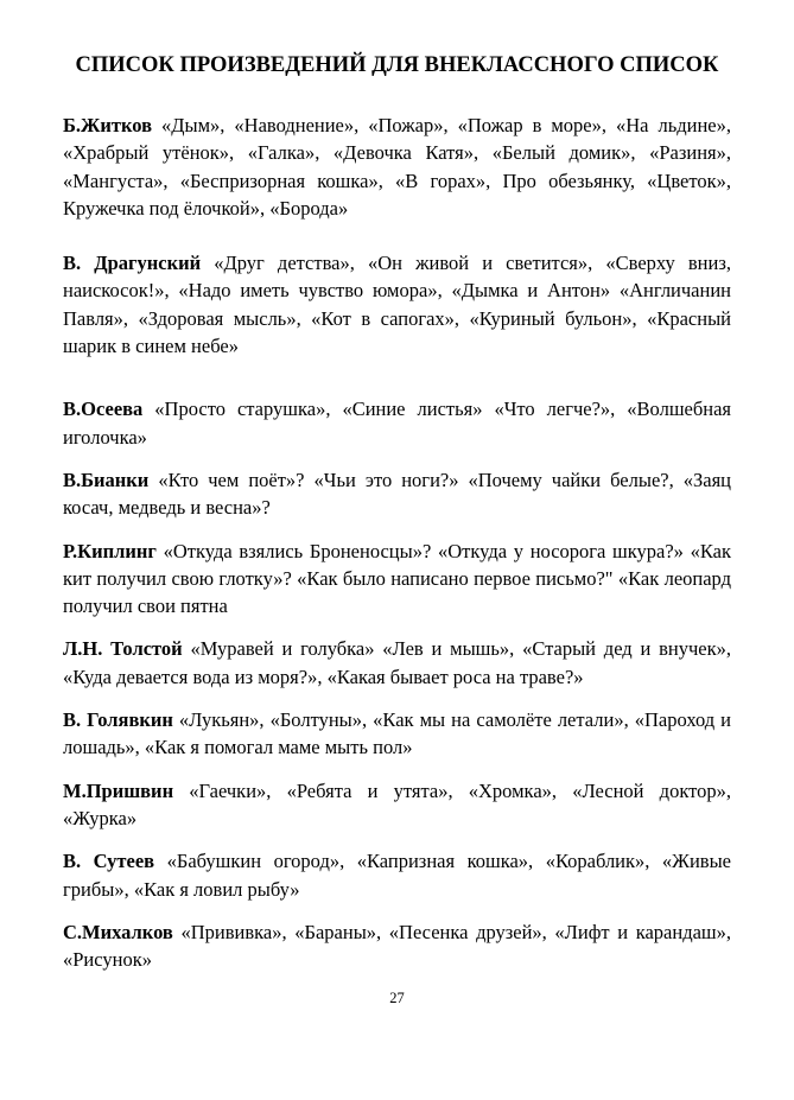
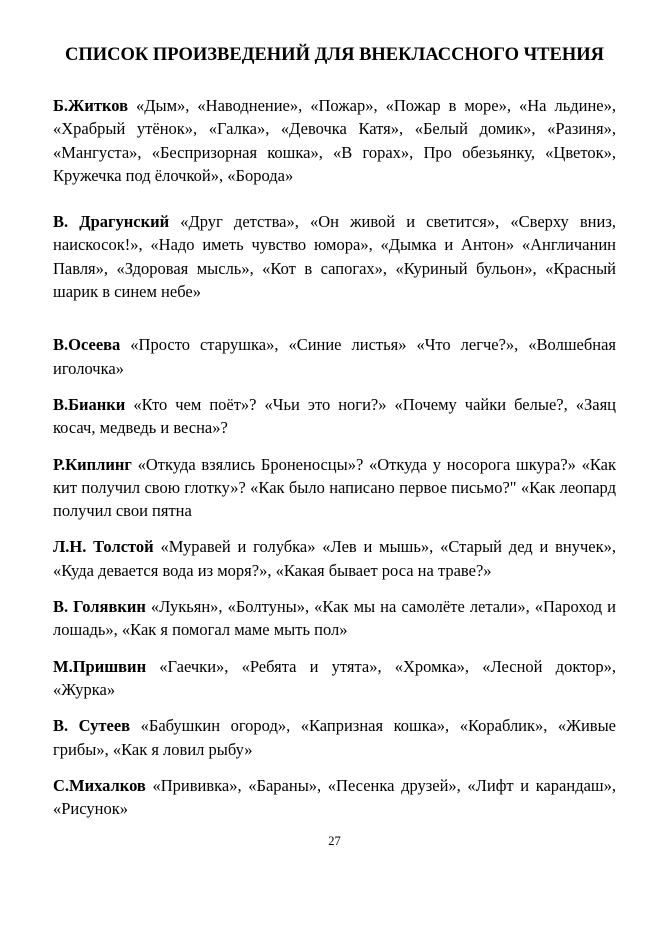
- СПИСОК ПРОИЗВЕДЕНИЙ ДЛЯ ВНЕКЛАССНОГО СПИСОК
+ СПИСОК ПРОИЗВЕДЕНИЙ ДЛЯ ВНЕКЛАССНОГО ЧТЕНИЯ
  Б.Житков «Дым», «Наводнение», «Пожар», «Пожар в море», «На льдине», «Храбрый утёнок», «Галка», «Девочка Катя», «Белый домик», «Разиня», «Мангуста», «Беспризорная кошка», «В горах», Про обезьянку, «Цветок», Кружечка под ёлочкой», «Борода»
  В. Драгунский «Друг детства», «Он живой и светится», «Сверху вниз, наискосок!», «Надо иметь чувство юмора», «Дымка и Антон» «Англичанин Павля», «Здоровая мысль», «Кот в сапогах», «Куриный бульон», «Красный шарик в синем небе»
  В.Осеева «Просто старушка», «Синие листья» «Что легче?», «Волшебная иголочка»
  В.Бианки «Кто чем поёт»? «Чьи это ноги?» «Почему чайки белые?, «Заяц косач, медведь и весна»?
  Р.Киплинг «Откуда взялись Броненосцы»? «Откуда у носорога шкура?» «Как кит получил свою глотку»? «Как было написано первое письмо?" «Как леопард получил свои пятна
  Л.Н. Толстой «Муравей и голубка» «Лев и мышь», «Старый дед и внучек», «Куда девается вода из моря?», «Какая бывает роса на траве?»
  В. Голявкин «Лукьян», «Болтуны», «Как мы на самолёте летали», «Пароход и лошадь», «Как я помогал маме мыть пол»
  М.Пришвин «Гаечки», «Ребята и утята», «Хромка», «Лесной доктор», «Журка»
  В. Сутеев «Бабушкин огород», «Капризная кошка», «Кораблик», «Живые грибы», «Как я ловил рыбу»
  С.Михалков «Прививка», «Бараны», «Песенка друзей», «Лифт и карандаш», «Рисунок»
  27
